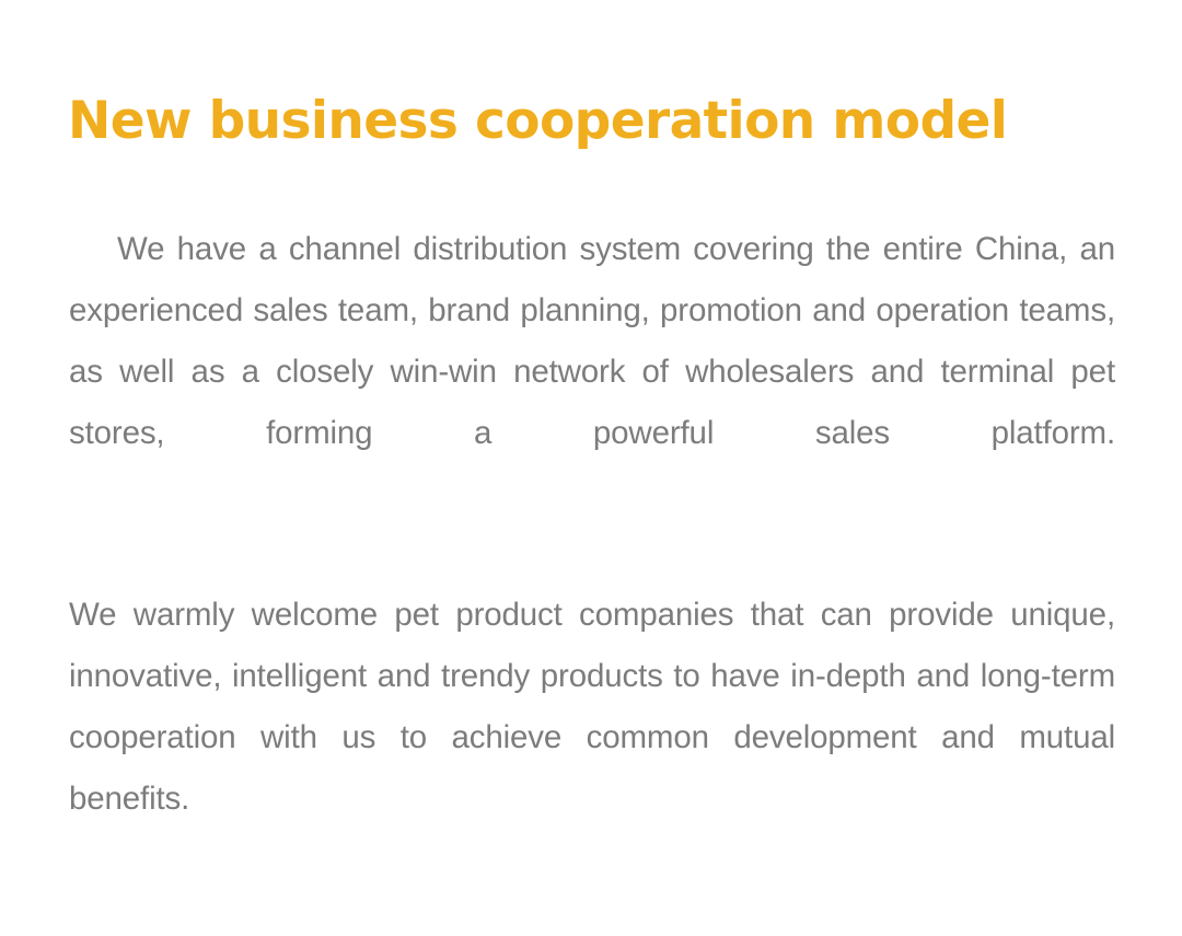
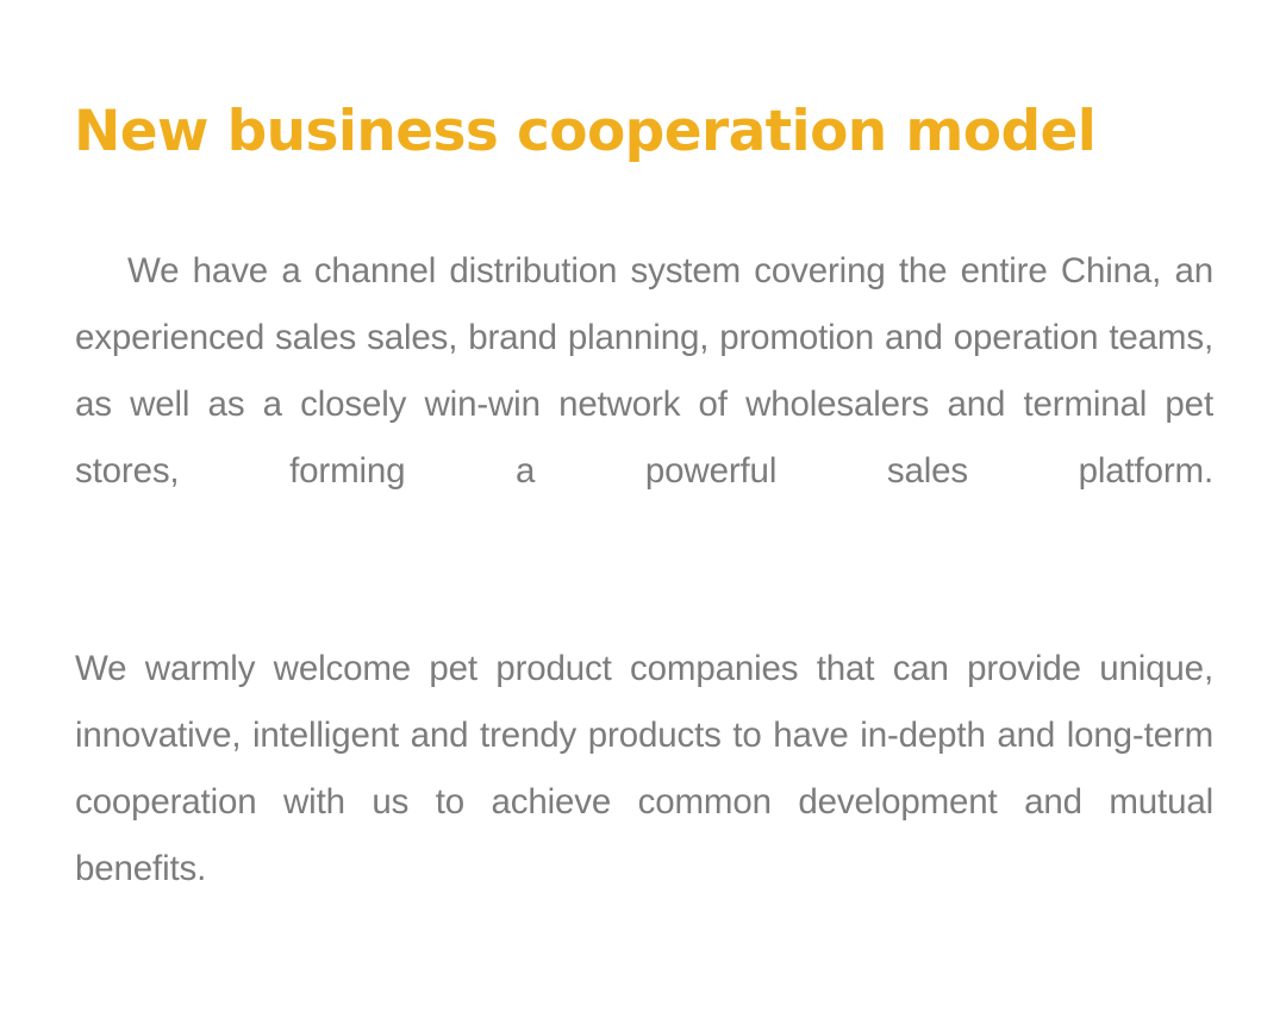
  New business cooperation model
- We have a channel distribution system covering the entire China, an experienced sales team, brand planning, promotion and operation teams, as well as a closely win-win network of wholesalers and terminal pet stores, forming a powerful sales platform.
+ We have a channel distribution system covering the entire China, an experienced sales sales, brand planning, promotion and operation teams, as well as a closely win-win network of wholesalers and terminal pet stores, forming a powerful sales platform.
  We warmly welcome pet product companies that can provide unique, innovative, intelligent and trendy products to have in-depth and long-term cooperation with us to achieve common development and mutual benefits.
